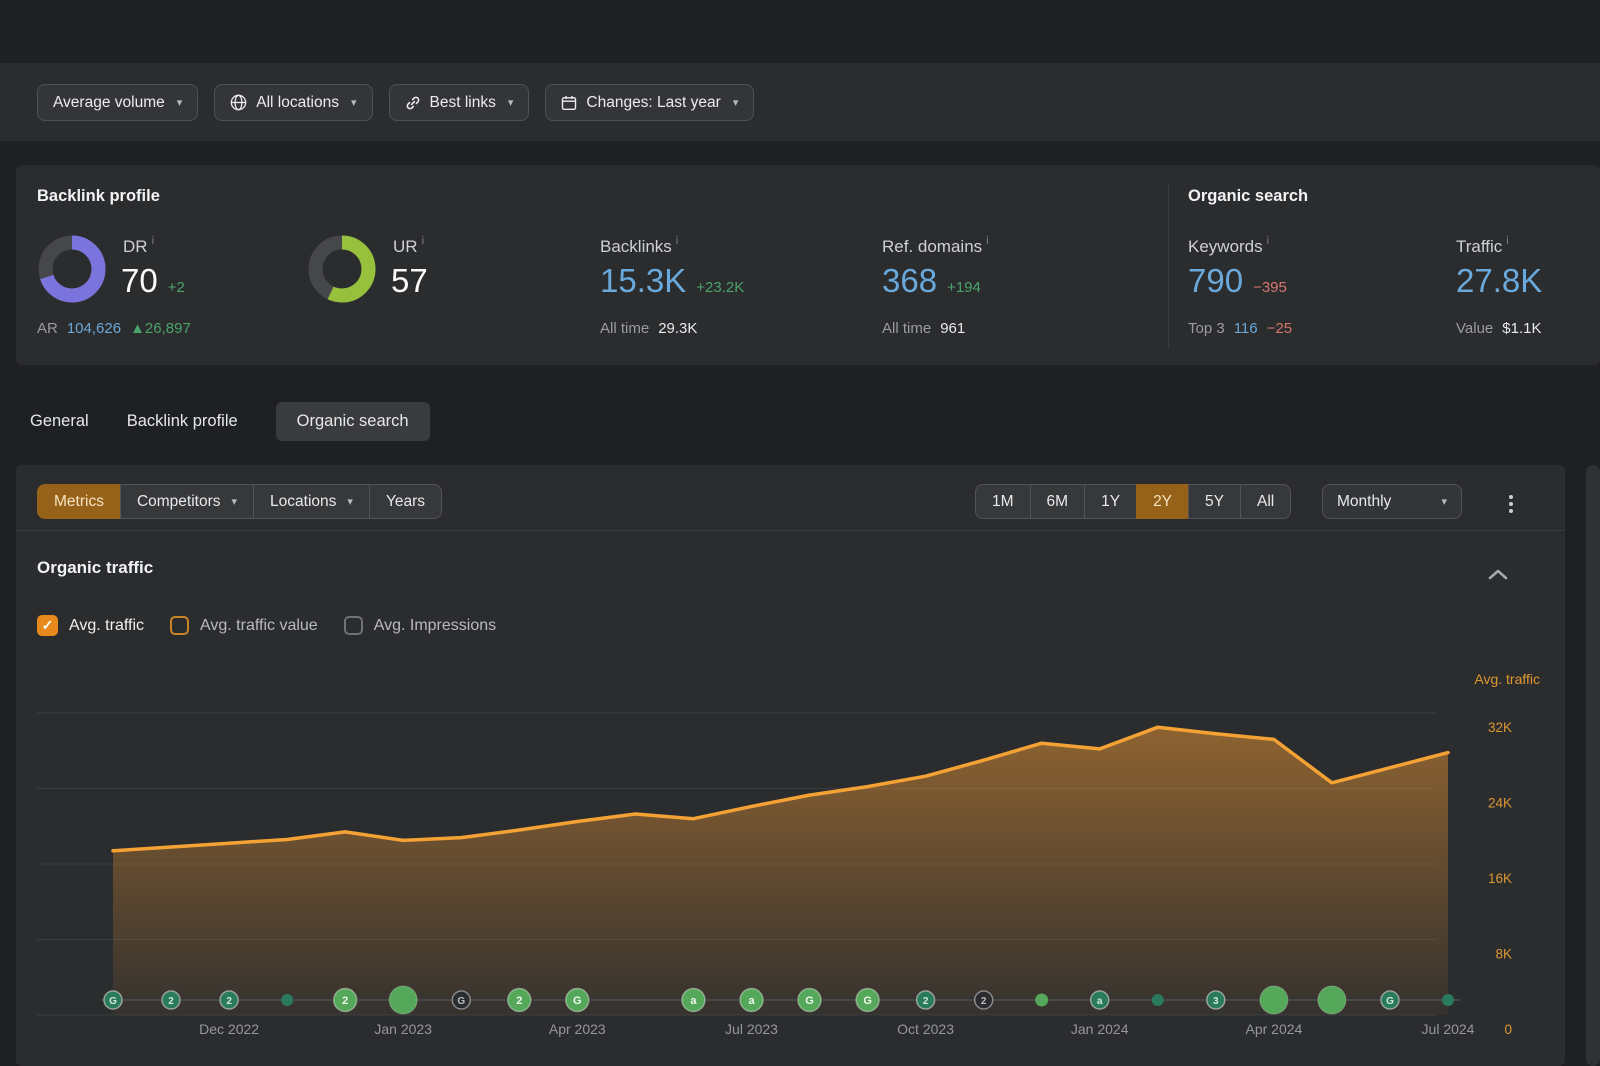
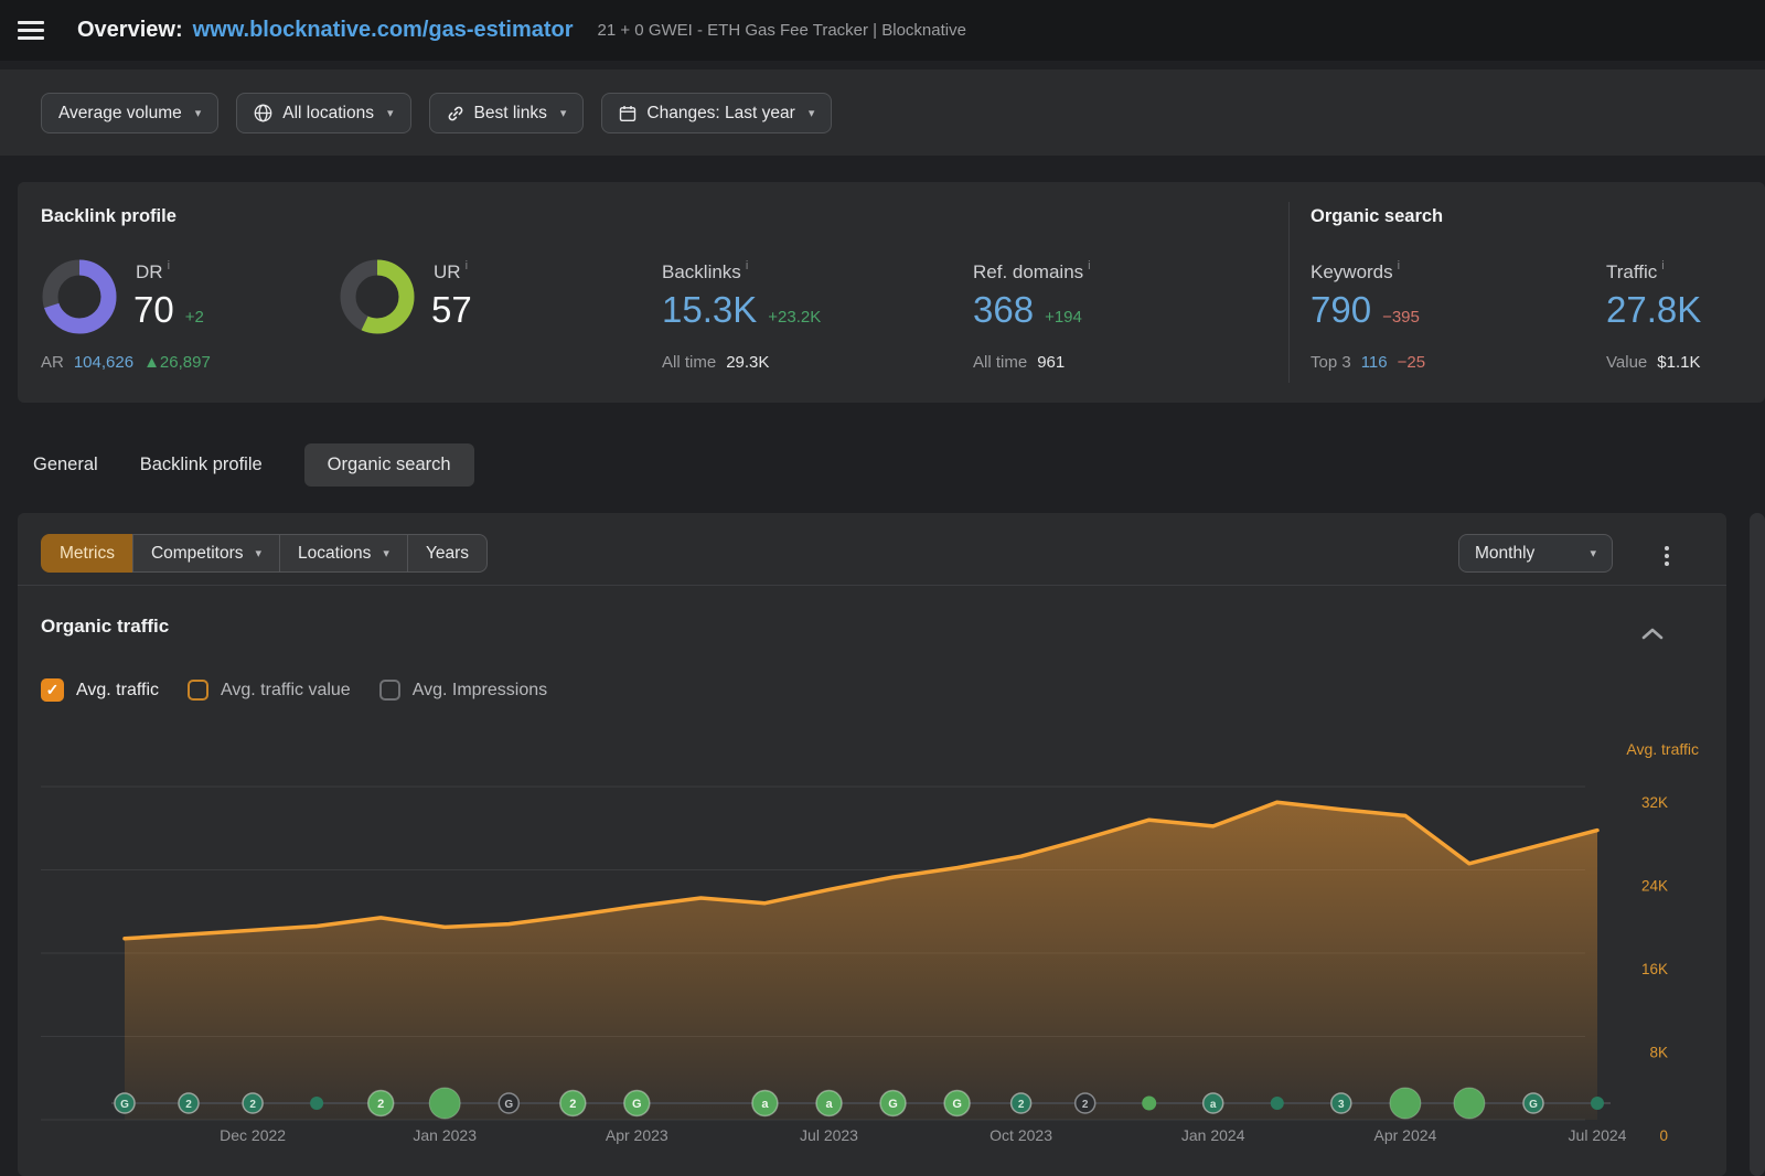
+ Overview:
+ www.blocknative.com/gas-estimator
+ 21 + 0 GWEI - ETH Gas Fee Tracker | Blocknative
  Average volume
  ▾
  All locations
  ▾
  Best links
  ▾
  Changes: Last year
  ▾
  Backlink profile
  DR i
  70
  +2
  AR
  104,626
  ▲26,897
  UR i
  57
  Backlinks i
  15.3K
  +23.2K
  All time
  29.3K
  Ref. domains i
  368
  +194
  All time
  961
  Organic search
  Keywords i
  790
  −395
  Top 3
  116
  −25
  Traffic i
  27.8K
  Value
  $1.1K
  General
  Backlink profile
  Organic search
  Metrics
  Competitors
  ▾
  Locations
  ▾
  Years
- 1M
- 6M
- 1Y
- 2Y
- 5Y
- All
  Monthly
  ▾
  Organic traffic
  ✓
  Avg. traffic
  Avg. traffic value
  Avg. Impressions
  Avg. traffic
  32K
  24K
  16K
  8K
  0
  G
  2
  2
  2
  G
  2
  G
  a
  a
  G
  G
  2
  2
  a
  3
  G
  Dec 2022
  Jan 2023
  Apr 2023
  Jul 2023
  Oct 2023
  Jan 2024
  Apr 2024
  Jul 2024
